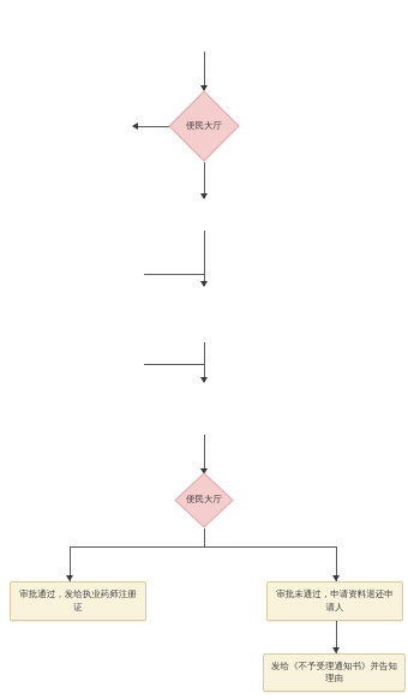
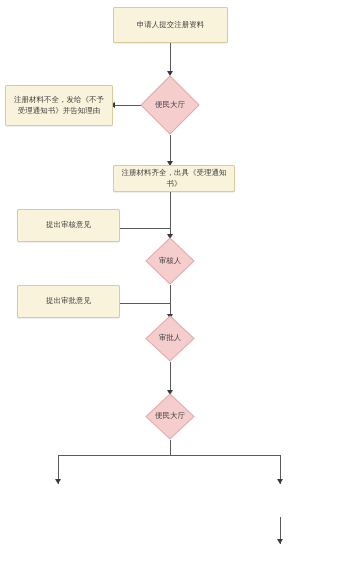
+ 申请人提交注册资料
  便民大厅
+ 注册材料不全，发给《不予受理通知书》并告知理由
+ 注册材料齐全，出具《受理通知书》
+ 提出审核意见
+ 审核人
+ 提出审批意见
+ 审批人
  便民大厅
- 审批通过，发给执业药师注册证
- 审批未通过，申请资料退还申请人
- 发给《不予受理通知书》并告知理由
